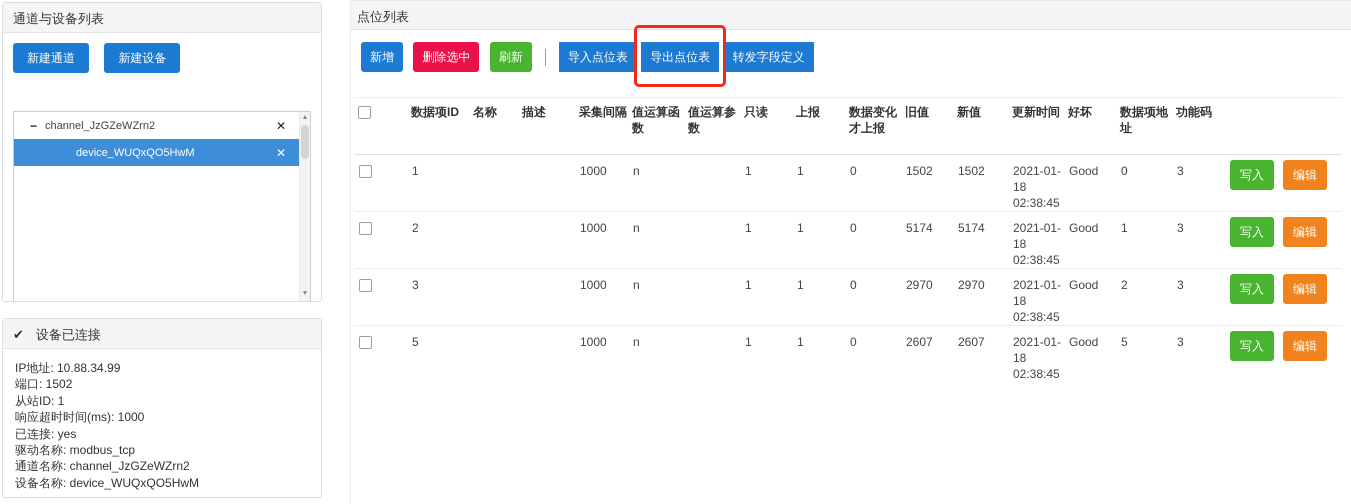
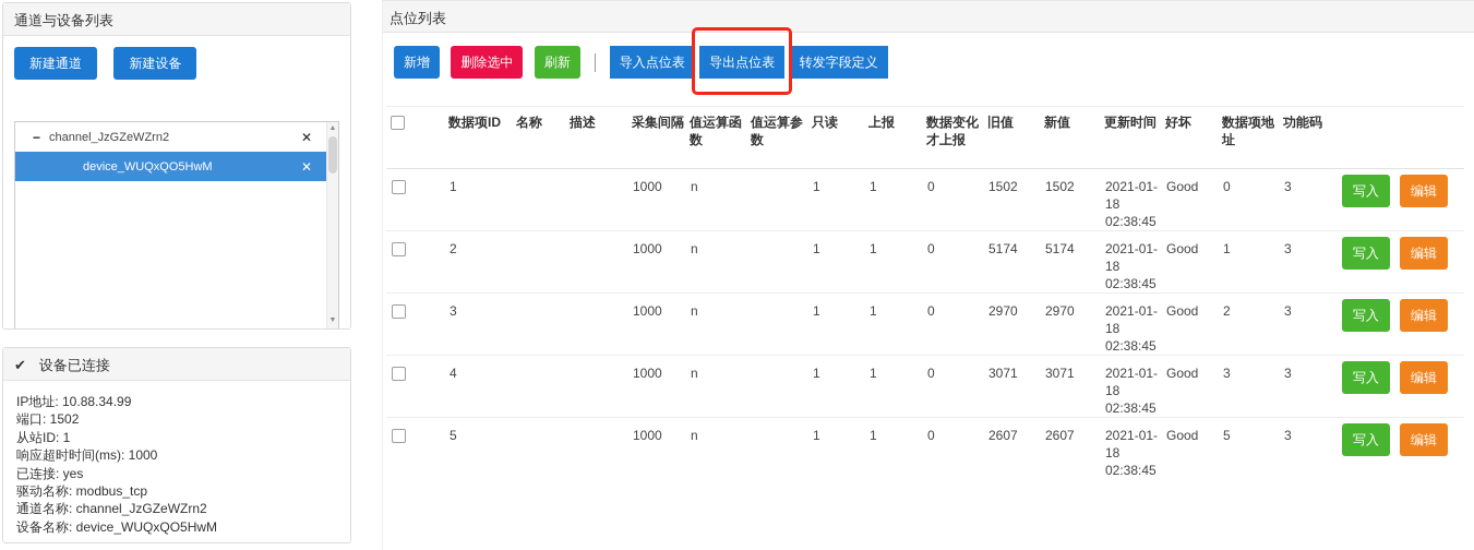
  通道与设备列表
  新建通道 新建设备
  −
  channel_JzGZeWZrn2
  ✕
  device_WUQxQO5HwM
  ✕
  ✔ 设备已连接
  IP地址: 10.88.34.99
  端口: 1502
  从站ID: 1
  响应超时时间(ms): 1000
  已连接: yes
  驱动名称: modbus_tcp
  通道名称: channel_JzGZeWZrn2
  设备名称: device_WUQxQO5HwM
  点位列表
  新增 删除选中 刷新 导入点位表 导出点位表 转发字段定义
  	数据项ID	名称	描述	采集间隔	值运算函数	值运算参数	只读	上报	数据变化才上报	旧值	新值	更新时间	好坏	数据项地址	功能码
  	1			1000	n		1	1	0	1502	1502	2021-01-18 02:38:45	Good	0	3	写入 编辑
  	2			1000	n		1	1	0	5174	5174	2021-01-18 02:38:45	Good	1	3	写入 编辑
  	3			1000	n		1	1	0	2970	2970	2021-01-18 02:38:45	Good	2	3	写入 编辑
+ 	4			1000	n		1	1	0	3071	3071	2021-01-18 02:38:45	Good	3	3	写入 编辑
  	5			1000	n		1	1	0	2607	2607	2021-01-18 02:38:45	Good	5	3	写入 编辑
